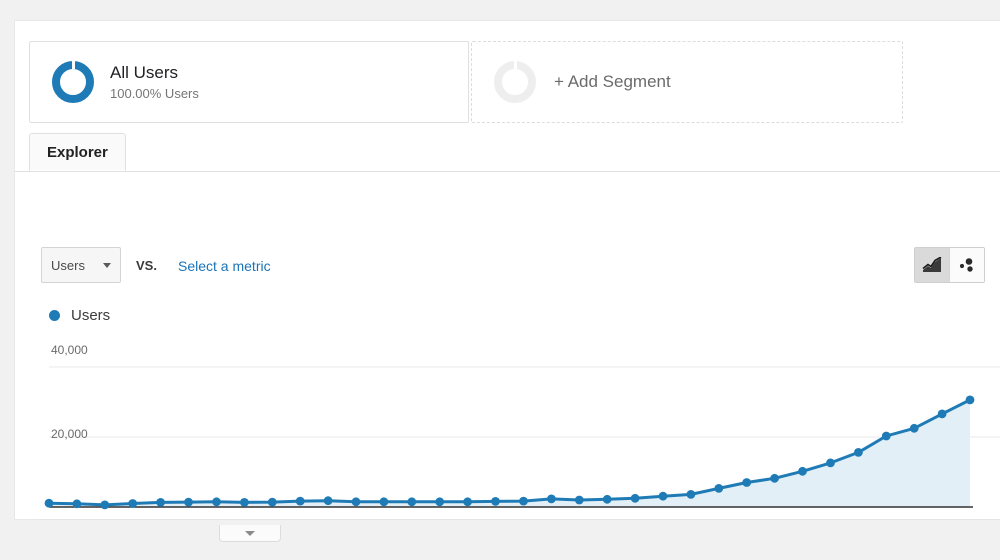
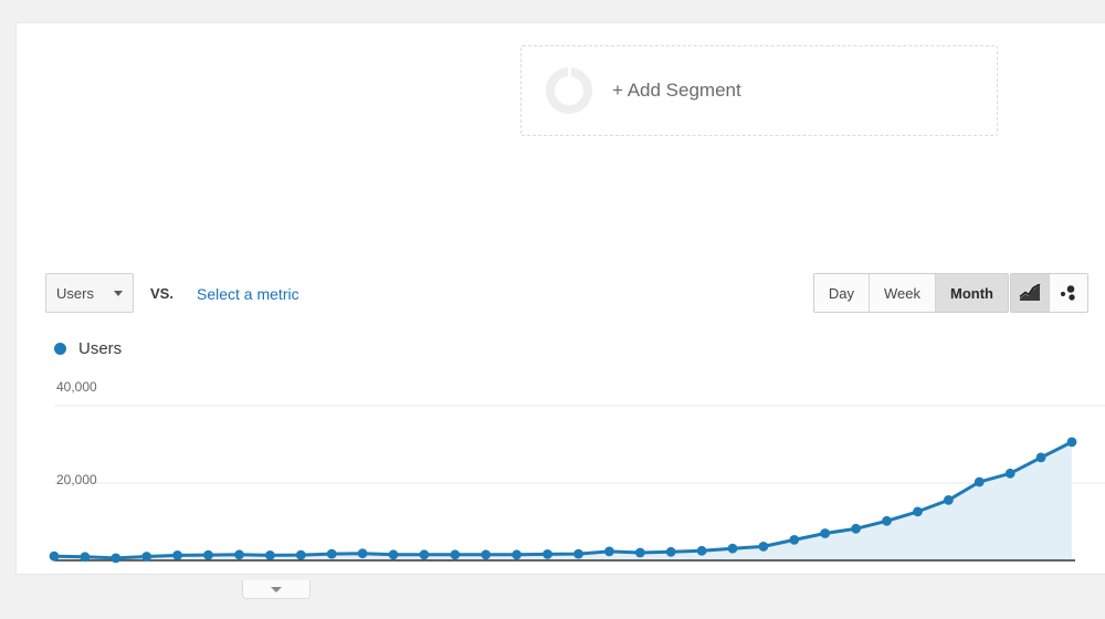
- All Users
- 100.00% Users
  + Add Segment
- Explorer
  Users
  VS.
  Select a metric
+ Day
+ Week
+ Month
  Users
  40,000
  20,000
